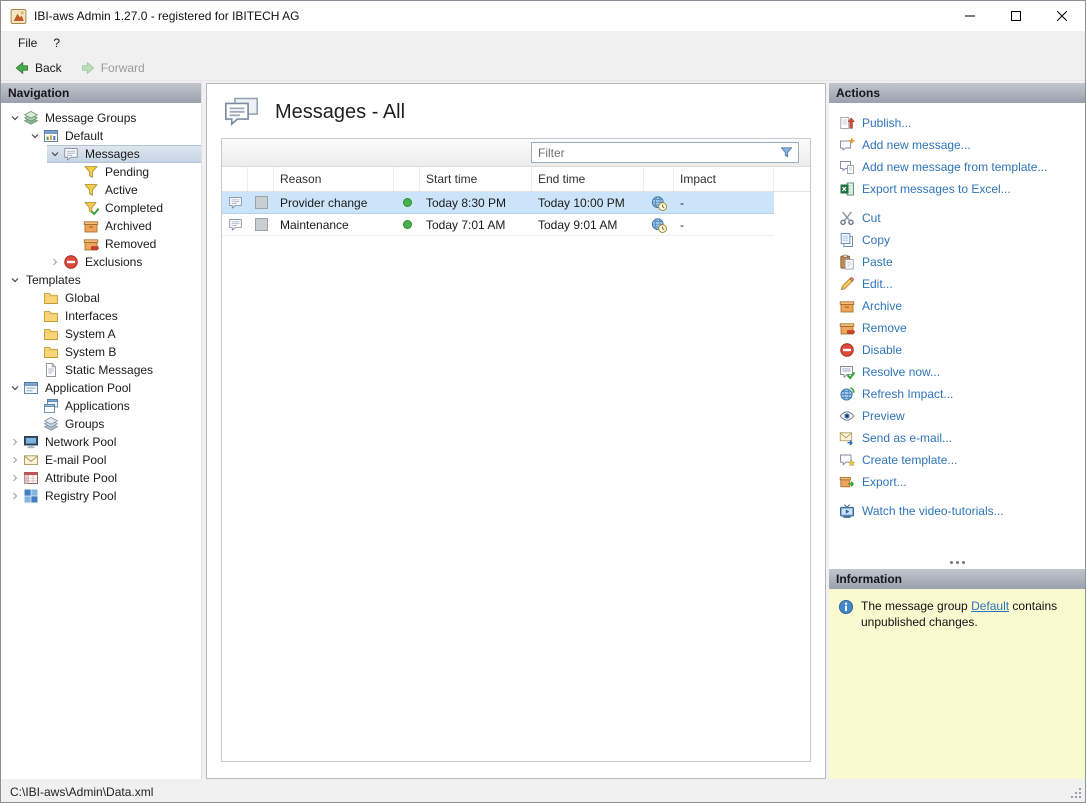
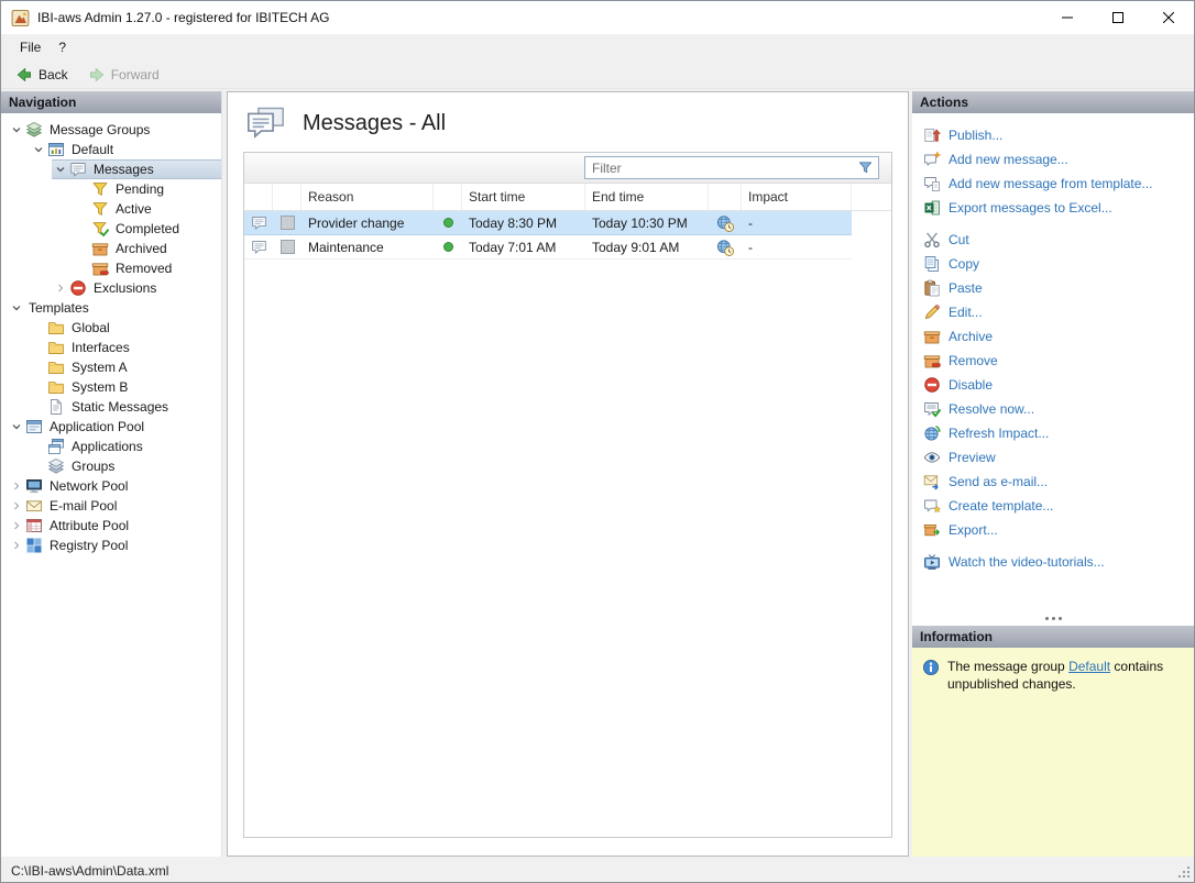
  IBI-aws Admin 1.27.0 - registered for IBITECH AG
  File
  ?
  Back
  Forward
  Navigation
  Message Groups
  Default
  Messages
  Pending
  Active
  Completed
  Archived
  Removed
  Exclusions
  Templates
  Global
  Interfaces
  System A
  System B
  Static Messages
  Application Pool
  Applications
  Groups
  Network Pool
  E-mail Pool
  Attribute Pool
  Registry Pool
  Messages - All
  Filter
  Reason
  Start time
  End time
  Impact
  Provider change
  Today 8:30 PM
- Today 10:00 PM
+ Today 10:30 PM
  -
  Maintenance
  Today 7:01 AM
  Today 9:01 AM
  -
  Actions
  Publish...
  Add new message...
  Add new message from template...
  Export messages to Excel...
  Cut
  Copy
  Paste
  Edit...
  Archive
  Remove
  Disable
  Resolve now...
  Refresh Impact...
  Preview
  Send as e-mail...
  Create template...
  Export...
  Watch the video-tutorials...
  Information
  The message group Default contains unpublished changes.
  C:\IBI-aws\Admin\Data.xml
